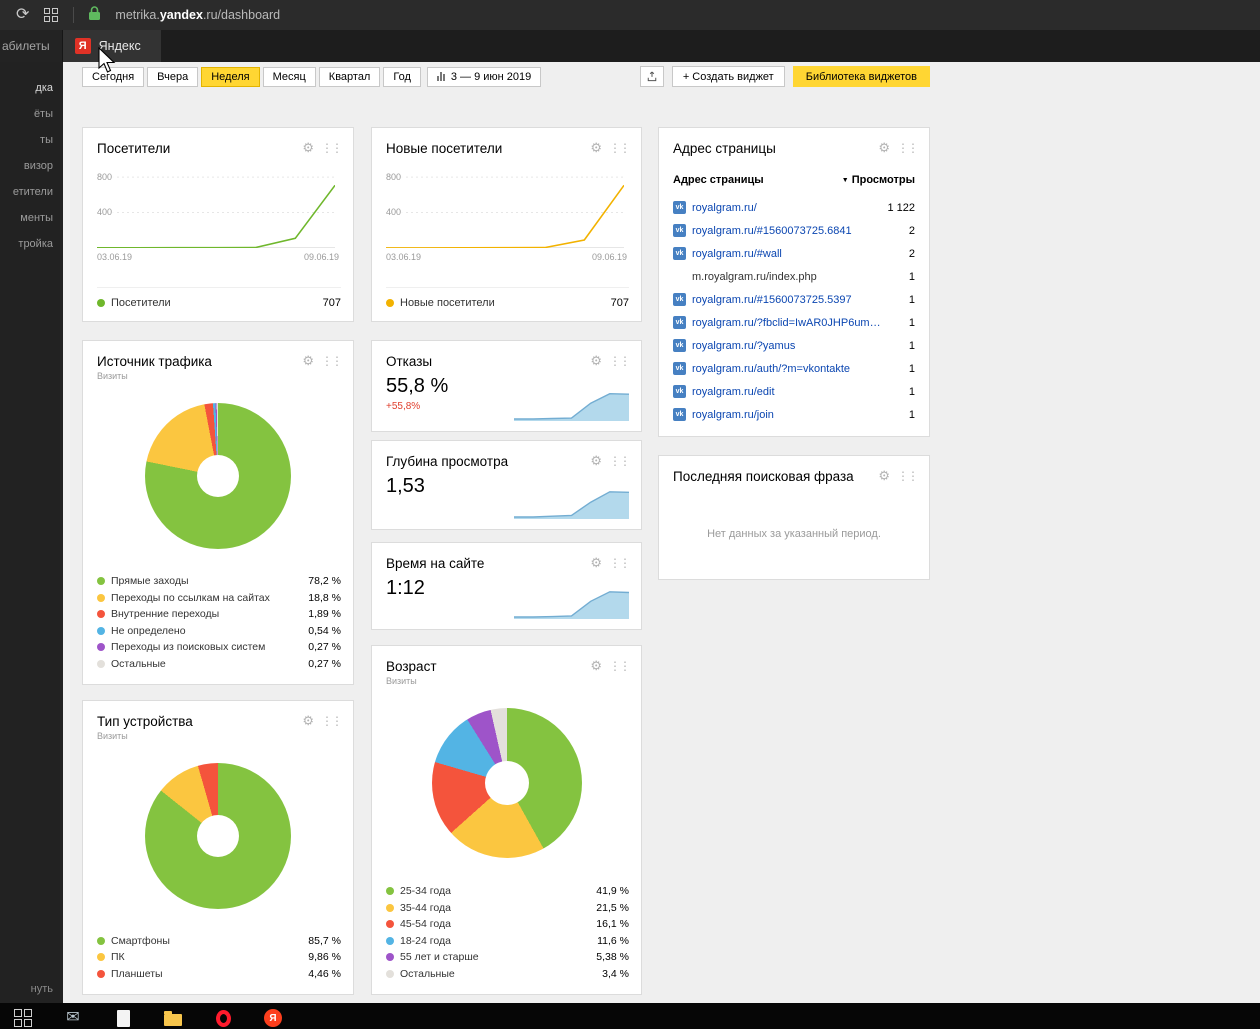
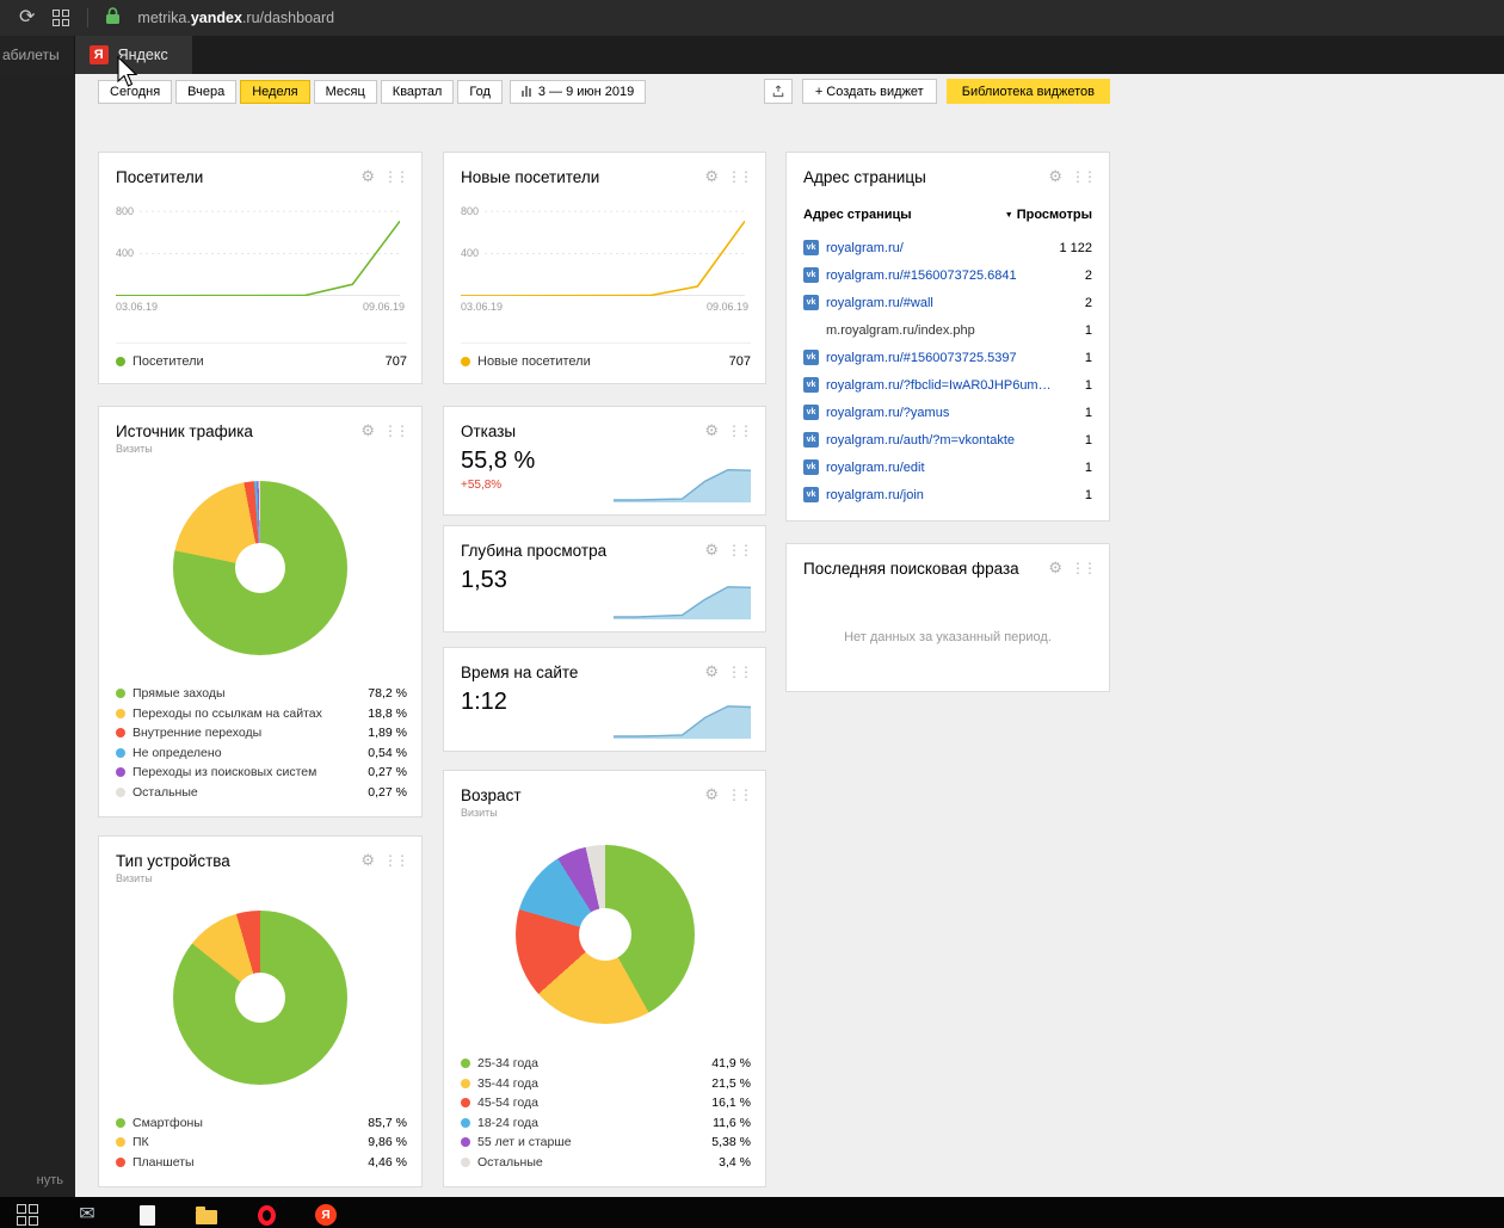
  ⟳
  metrika.yandex.ru/dashboard
  абилеты
  Я
  Яндекс
- дка
- ёты
- ты
- визор
- етители
- менты
- тройка
  нуть
  Сегодня
  Вчера
  Неделя
  Месяц
  Квартал
  Год
  3 — 9 июн 2019
  + Создать виджет
  Библиотека виджетов
  Посетители
  ⚙
  ⋮⋮
  800
  400
  03.06.19
  09.06.19
  Посетители
  707
  Новые посетители
  ⚙
  ⋮⋮
  800
  400
  03.06.19
  09.06.19
  Новые посетители
  707
  Адрес страницы
  ⚙
  ⋮⋮
  Адрес страницы
  Просмотры
  royalgram.ru/
  1 122
  royalgram.ru/#1560073725.6841
  2
  royalgram.ru/#wall
  2
  m.royalgram.ru/index.php
  1
  royalgram.ru/#1560073725.5397
  1
  royalgram.ru/?fbclid=IwAR0JHP6umy...
  1
  royalgram.ru/?yamus
  1
  royalgram.ru/auth/?m=vkontakte
  1
  royalgram.ru/edit
  1
  royalgram.ru/join
  1
  Источник трафика
  ⚙
  ⋮⋮
  Визиты
  Прямые заходы
  78,2 %
  Переходы по ссылкам на сайтах
  18,8 %
  Внутренние переходы
  1,89 %
  Не определено
  0,54 %
  Переходы из поисковых систем
  0,27 %
  Остальные
  0,27 %
  Отказы
  ⚙
  ⋮⋮
  55,8 %
  +55,8%
  Глубина просмотра
  ⚙
  ⋮⋮
  1,53
  Время на сайте
  ⚙
  ⋮⋮
  1:12
  Последняя поисковая фраза
  ⚙
  ⋮⋮
  Нет данных за указанный период.
  Возраст
  ⚙
  ⋮⋮
  Визиты
  25-34 года
  41,9 %
  35-44 года
  21,5 %
  45-54 года
  16,1 %
  18-24 года
  11,6 %
  55 лет и старше
  5,38 %
  Остальные
  3,4 %
  Тип устройства
  ⚙
  ⋮⋮
  Визиты
  Смартфоны
  85,7 %
  ПК
  9,86 %
  Планшеты
  4,46 %
  ✉
  Я
